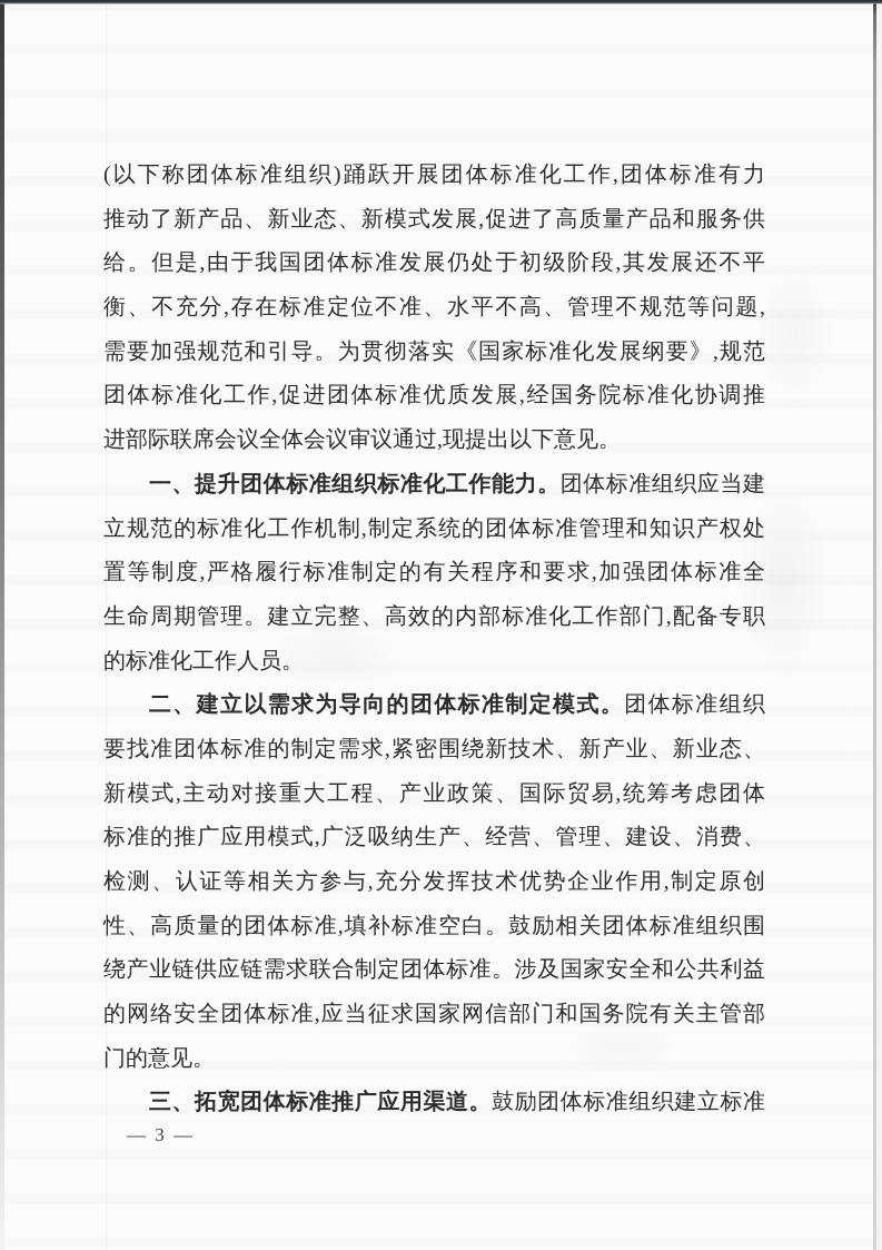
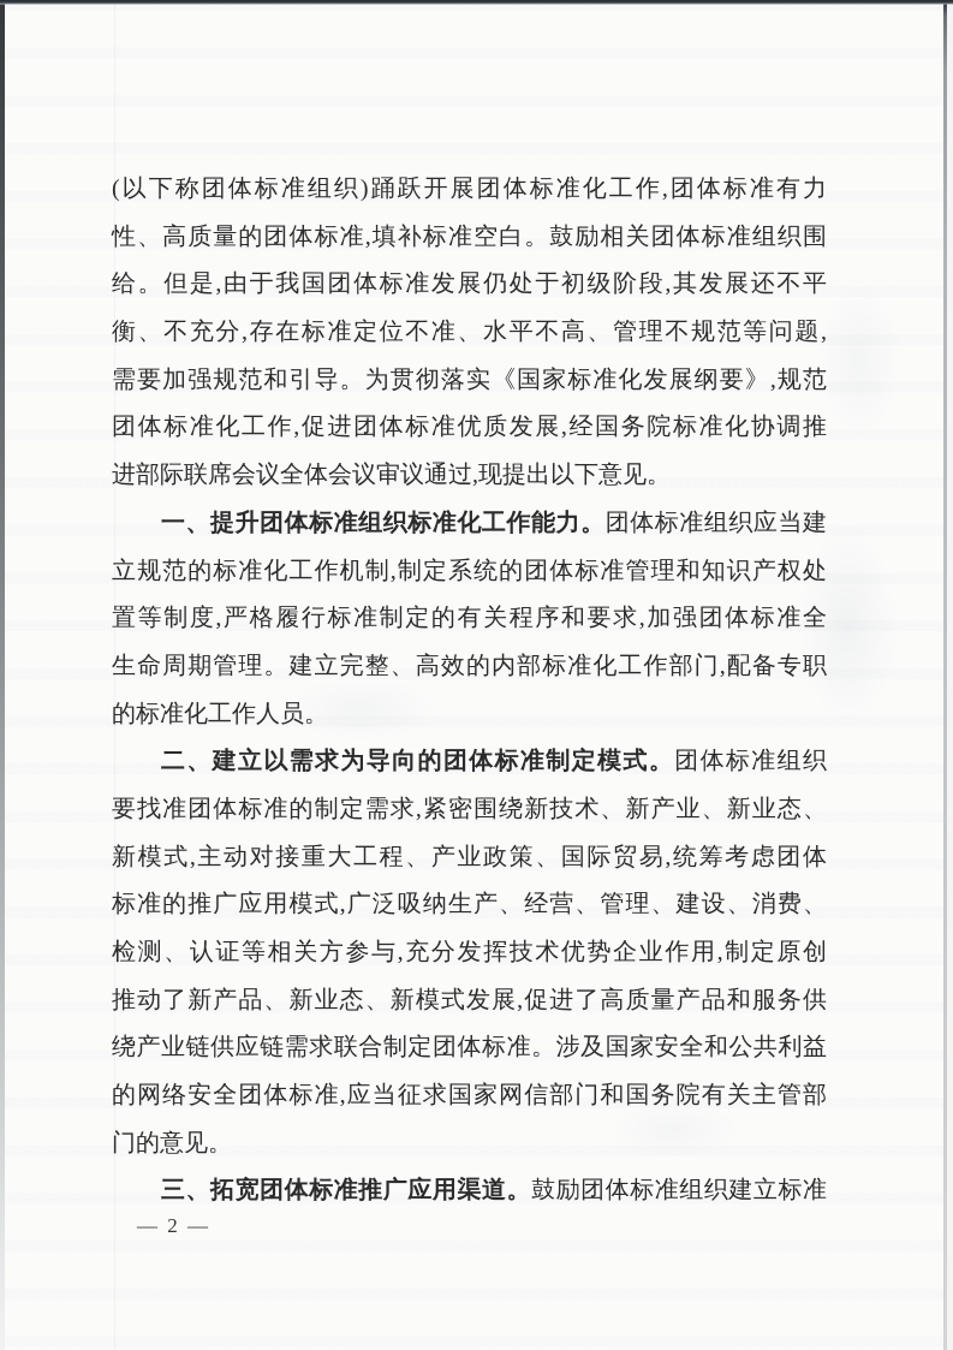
  (以下称团体标准组织)踊跃开展团体标准化工作,团体标准有力
- 推动了新产品、新业态、新模式发展,促进了高质量产品和服务供
+ 性、高质量的团体标准,填补标准空白。鼓励相关团体标准组织围
  给。但是,由于我国团体标准发展仍处于初级阶段,其发展还不平
  衡、不充分,存在标准定位不准、水平不高、管理不规范等问题,
  需要加强规范和引导。为贯彻落实《国家标准化发展纲要》,规范
  团体标准化工作,促进团体标准优质发展,经国务院标准化协调推
  进部际联席会议全体会议审议通过,现提出以下意见。
  一、提升团体标准组织标准化工作能力。团体标准组织应当建
  立规范的标准化工作机制,制定系统的团体标准管理和知识产权处
  置等制度,严格履行标准制定的有关程序和要求,加强团体标准全
  生命周期管理。建立完整、高效的内部标准化工作部门,配备专职
  的标准化工作人员。
  二、建立以需求为导向的团体标准制定模式。团体标准组织
  要找准团体标准的制定需求,紧密围绕新技术、新产业、新业态、
  新模式,主动对接重大工程、产业政策、国际贸易,统筹考虑团体
  标准的推广应用模式,广泛吸纳生产、经营、管理、建设、消费、
  检测、认证等相关方参与,充分发挥技术优势企业作用,制定原创
- 性、高质量的团体标准,填补标准空白。鼓励相关团体标准组织围
+ 推动了新产品、新业态、新模式发展,促进了高质量产品和服务供
  绕产业链供应链需求联合制定团体标准。涉及国家安全和公共利益
  的网络安全团体标准,应当征求国家网信部门和国务院有关主管部
  门的意见。
  三、拓宽团体标准推广应用渠道。鼓励团体标准组织建立标准
- — 3 —
+ — 2 —
